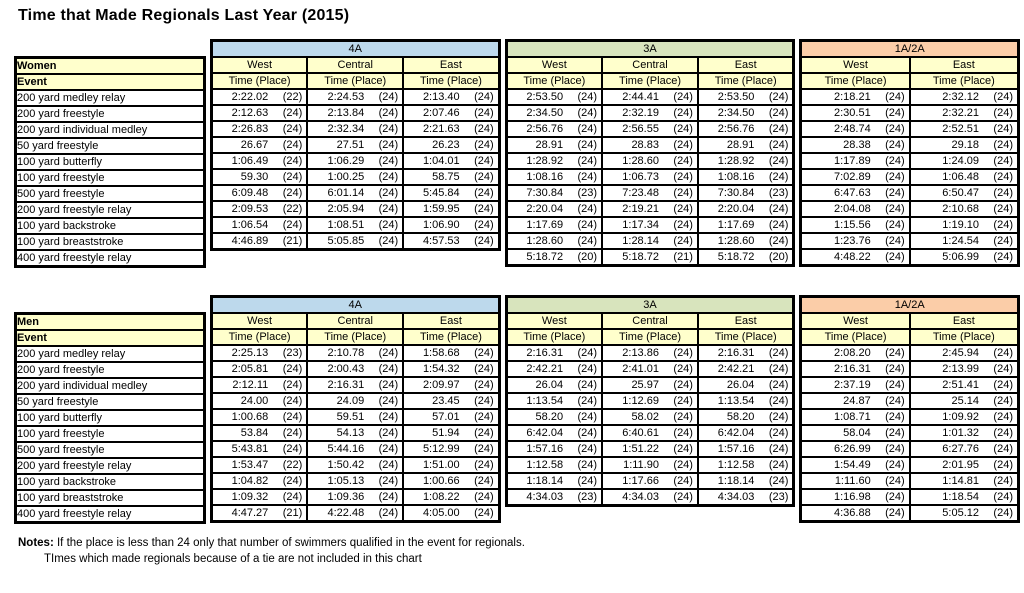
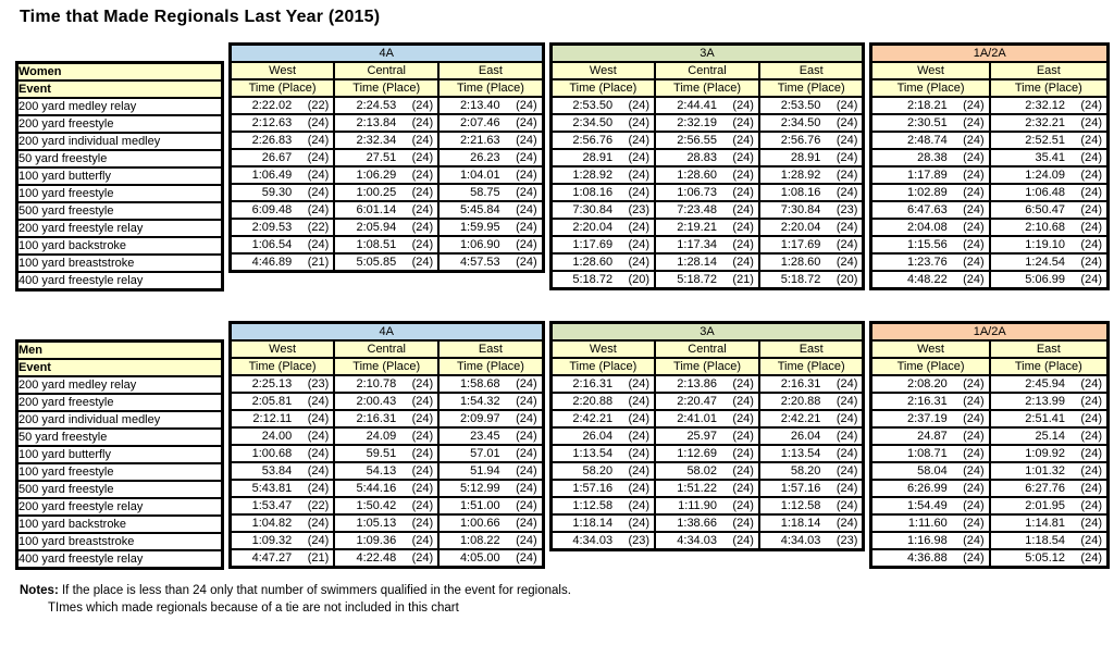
  Time that Made Regionals Last Year (2015)
  Women
  Event
  200 yard medley relay
  200 yard freestyle
  200 yard individual medley
  50 yard freestyle
  100 yard butterfly
  100 yard freestyle
  500 yard freestyle
  200 yard freestyle relay
  100 yard backstroke
  100 yard breaststroke
  400 yard freestyle relay
  4A
  West	Central	East
  Time (Place)	Time (Place)	Time (Place)
  2:22.02 (22)	2:24.53 (24)	2:13.40 (24)
  2:12.63 (24)	2:13.84 (24)	2:07.46 (24)
  2:26.83 (24)	2:32.34 (24)	2:21.63 (24)
  26.67 (24)	27.51 (24)	26.23 (24)
  1:06.49 (24)	1:06.29 (24)	1:04.01 (24)
  59.30 (24)	1:00.25 (24)	58.75 (24)
  6:09.48 (24)	6:01.14 (24)	5:45.84 (24)
  2:09.53 (22)	2:05.94 (24)	1:59.95 (24)
  1:06.54 (24)	1:08.51 (24)	1:06.90 (24)
  4:46.89 (21)	5:05.85 (24)	4:57.53 (24)
  3A
  West	Central	East
  Time (Place)	Time (Place)	Time (Place)
  2:53.50 (24)	2:44.41 (24)	2:53.50 (24)
  2:34.50 (24)	2:32.19 (24)	2:34.50 (24)
  2:56.76 (24)	2:56.55 (24)	2:56.76 (24)
  28.91 (24)	28.83 (24)	28.91 (24)
  1:28.92 (24)	1:28.60 (24)	1:28.92 (24)
  1:08.16 (24)	1:06.73 (24)	1:08.16 (24)
  7:30.84 (23)	7:23.48 (24)	7:30.84 (23)
  2:20.04 (24)	2:19.21 (24)	2:20.04 (24)
  1:17.69 (24)	1:17.34 (24)	1:17.69 (24)
  1:28.60 (24)	1:28.14 (24)	1:28.60 (24)
  5:18.72 (20)	5:18.72 (21)	5:18.72 (20)
  1A/2A
  West	East
  Time (Place)	Time (Place)
  2:18.21 (24)	2:32.12 (24)
  2:30.51 (24)	2:32.21 (24)
  2:48.74 (24)	2:52.51 (24)
- 28.38 (24)	29.18 (24)
+ 28.38 (24)	35.41 (24)
  1:17.89 (24)	1:24.09 (24)
- 7:02.89 (24)	1:06.48 (24)
+ 1:02.89 (24)	1:06.48 (24)
  6:47.63 (24)	6:50.47 (24)
  2:04.08 (24)	2:10.68 (24)
  1:15.56 (24)	1:19.10 (24)
  1:23.76 (24)	1:24.54 (24)
  4:48.22 (24)	5:06.99 (24)
  Men
  Event
  200 yard medley relay
  200 yard freestyle
  200 yard individual medley
  50 yard freestyle
  100 yard butterfly
  100 yard freestyle
  500 yard freestyle
  200 yard freestyle relay
  100 yard backstroke
  100 yard breaststroke
  400 yard freestyle relay
  4A
  West	Central	East
  Time (Place)	Time (Place)	Time (Place)
  2:25.13 (23)	2:10.78 (24)	1:58.68 (24)
  2:05.81 (24)	2:00.43 (24)	1:54.32 (24)
  2:12.11 (24)	2:16.31 (24)	2:09.97 (24)
  24.00 (24)	24.09 (24)	23.45 (24)
  1:00.68 (24)	59.51 (24)	57.01 (24)
  53.84 (24)	54.13 (24)	51.94 (24)
  5:43.81 (24)	5:44.16 (24)	5:12.99 (24)
  1:53.47 (22)	1:50.42 (24)	1:51.00 (24)
  1:04.82 (24)	1:05.13 (24)	1:00.66 (24)
  1:09.32 (24)	1:09.36 (24)	1:08.22 (24)
  4:47.27 (21)	4:22.48 (24)	4:05.00 (24)
  3A
  West	Central	East
  Time (Place)	Time (Place)	Time (Place)
  2:16.31 (24)	2:13.86 (24)	2:16.31 (24)
+ 2:20.88 (24)	2:20.47 (24)	2:20.88 (24)
  2:42.21 (24)	2:41.01 (24)	2:42.21 (24)
  26.04 (24)	25.97 (24)	26.04 (24)
  1:13.54 (24)	1:12.69 (24)	1:13.54 (24)
  58.20 (24)	58.02 (24)	58.20 (24)
- 6:42.04 (24)	6:40.61 (24)	6:42.04 (24)
  1:57.16 (24)	1:51.22 (24)	1:57.16 (24)
  1:12.58 (24)	1:11.90 (24)	1:12.58 (24)
- 1:18.14 (24)	1:17.66 (24)	1:18.14 (24)
+ 1:18.14 (24)	1:38.66 (24)	1:18.14 (24)
  4:34.03 (23)	4:34.03 (24)	4:34.03 (23)
  1A/2A
  West	East
  Time (Place)	Time (Place)
  2:08.20 (24)	2:45.94 (24)
  2:16.31 (24)	2:13.99 (24)
  2:37.19 (24)	2:51.41 (24)
  24.87 (24)	25.14 (24)
  1:08.71 (24)	1:09.92 (24)
  58.04 (24)	1:01.32 (24)
  6:26.99 (24)	6:27.76 (24)
  1:54.49 (24)	2:01.95 (24)
  1:11.60 (24)	1:14.81 (24)
  1:16.98 (24)	1:18.54 (24)
  4:36.88 (24)	5:05.12 (24)
  Notes: If the place is less than 24 only that number of swimmers qualified in the event for regionals.
  TImes which made regionals because of a tie are not included in this chart
